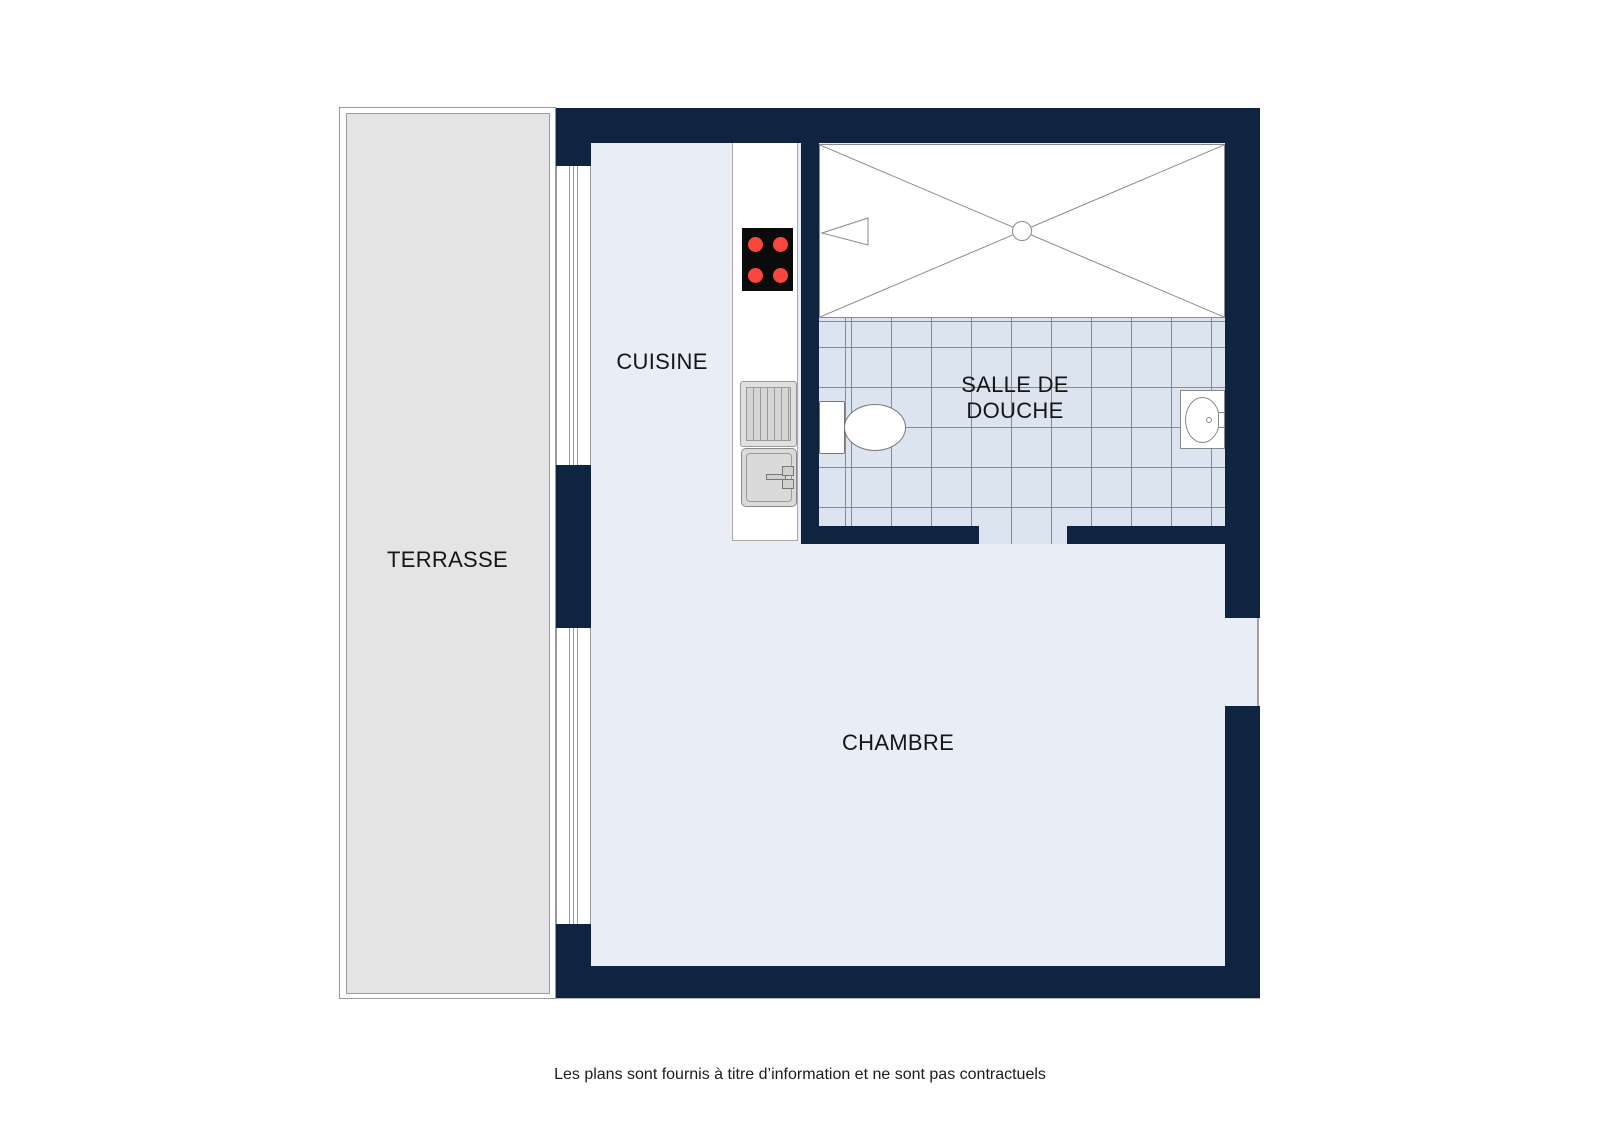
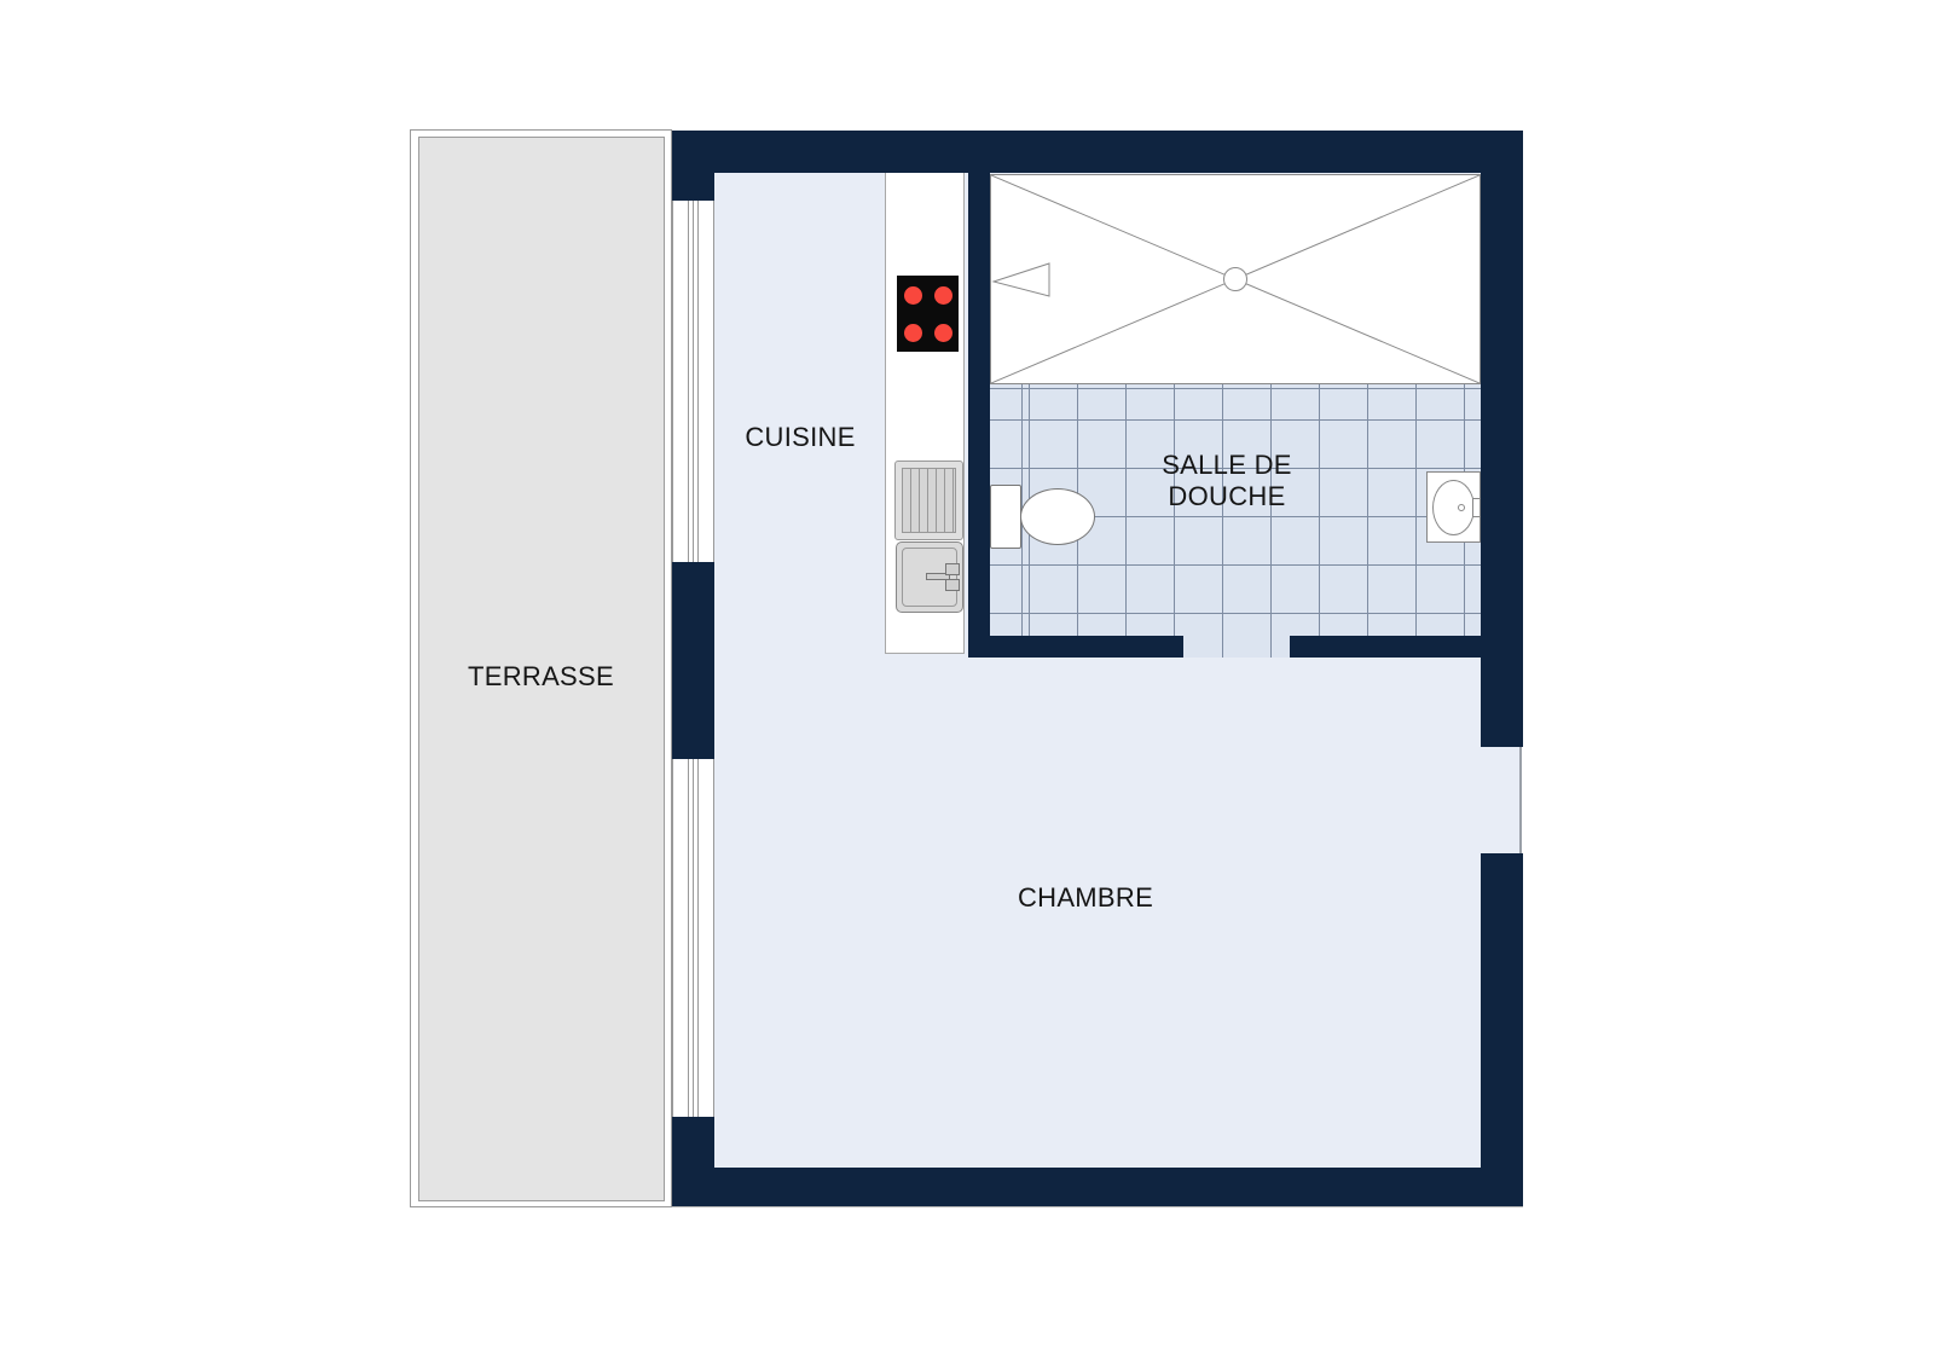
  TERRASSE
  CUISINE
  SALLE DE DOUCHE
  CHAMBRE
- Les plans sont fournis à titre d’information et ne sont pas contractuels
